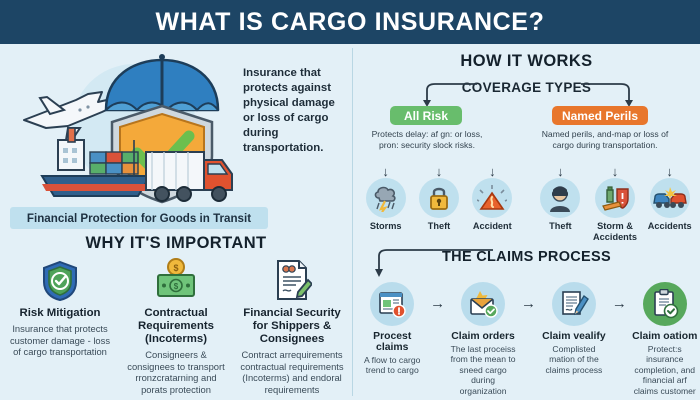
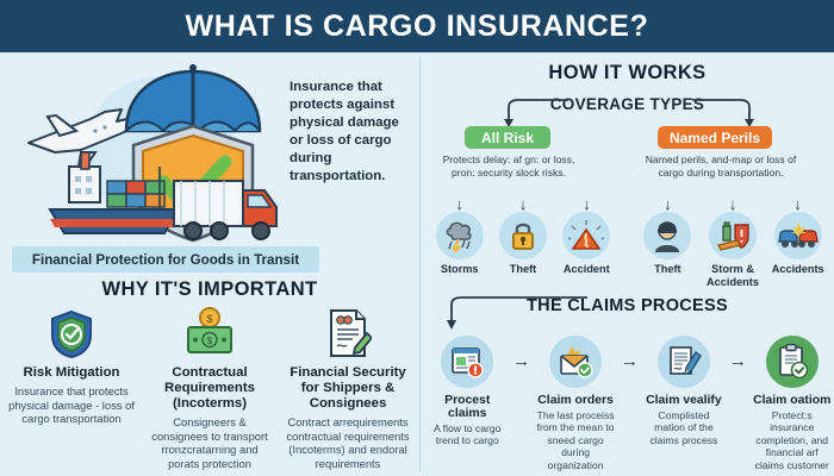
  WHAT IS CARGO INSURANCE?
  Insurance that protects against physical damage or loss of cargo during transportation.
  Financial Protection for Goods in Transit
  WHY IT'S IMPORTANT
  Risk Mitigation
- Insurance that protects customer damage - loss of cargo transportation
+ Insurance that protects physical damage - loss of cargo transportation
  $
  $
  Contractual Requirements (Incoterms)
  Consigneers & consignees to transport rronzcratarning and porats protection
  Financial Security for Shippers & Consignees
  Contract arrequirements contractual requirements (Incoterms) and endoral requirements
  HOW IT WORKS
  COVERAGE TYPES
  All Risk
  Named Perils
  Protects delay: af gn: or loss, pron: security slock risks.
  Named perils, and-map or loss of cargo during transportation.
  ↓
  Storms
  ↓
  Theft
  ↓
  Accident
  ↓
  Theft
  ↓
  Storm & Accidents
  ↓
  Accidents
  THE CLAIMS PROCESS
  Procest claims
  A flow to cargo trend to cargo
  →
  Claim orders
  The last proceiss from the mean to sneed cargo during organization
  →
  Claim vealify
  Complisted mation of the claims process
  →
  Claim oatiom
  Protect:s insurance completion, and financial arf claims customer
